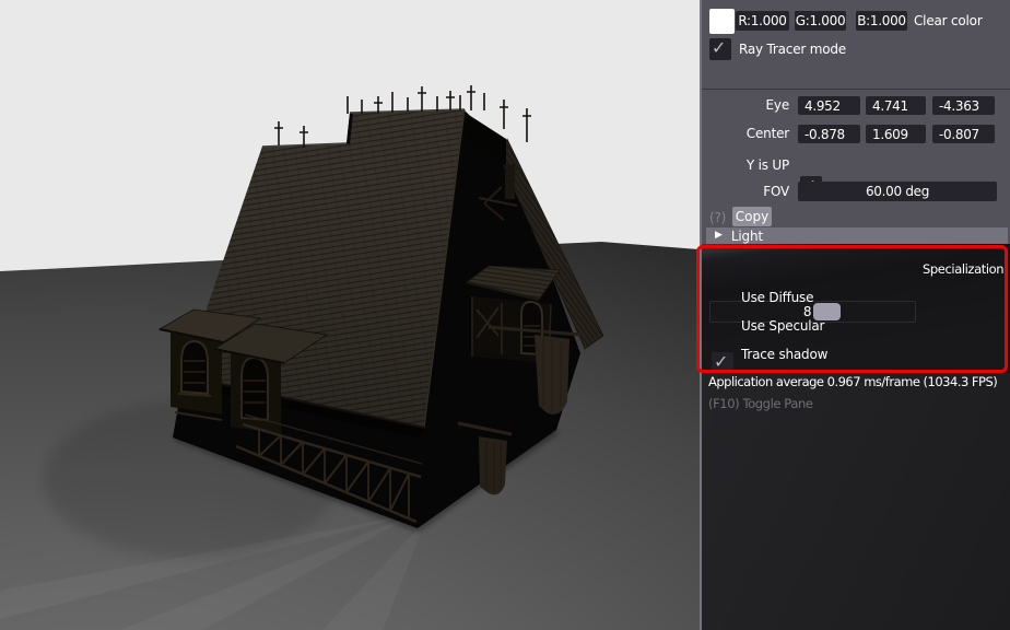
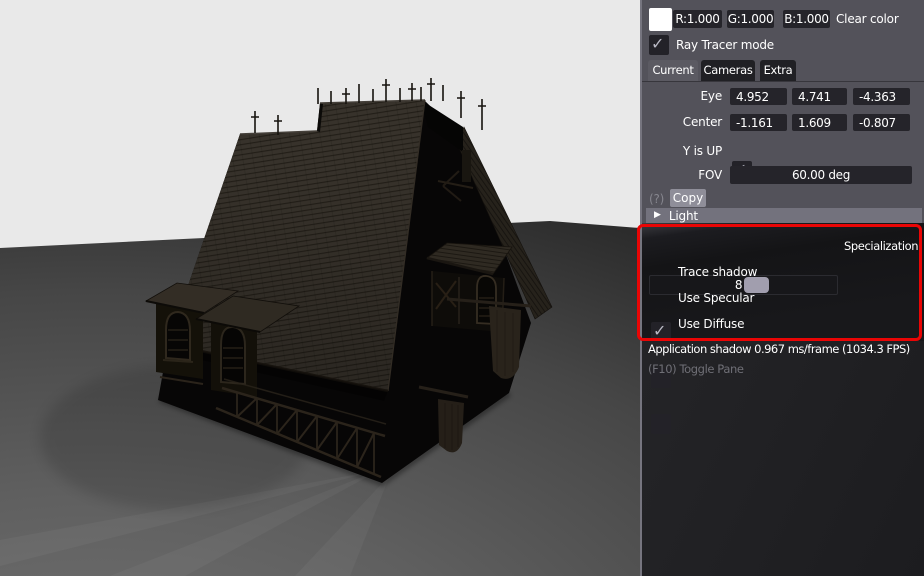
  R:1.000
  G:1.000
  B:1.000
  Clear color
  ✓
  Ray Tracer mode
+ Current
+ Cameras
+ Extra
  Eye
  4.952
  4.741
  -4.363
  Center
- -0.878
+ -1.161
  1.609
  -0.807
  Y is UP
  FOV
  60.00 deg
  (?)
  Copy
  ▶
  Light
  8
  Specialization
  ✓
- Use Diffuse
+ Trace shadow
  Use Specular
- Trace shadow
+ Use Diffuse
- Application average 0.967 ms/frame (1034.3 FPS)
+ Application shadow 0.967 ms/frame (1034.3 FPS)
  (F10) Toggle Pane
